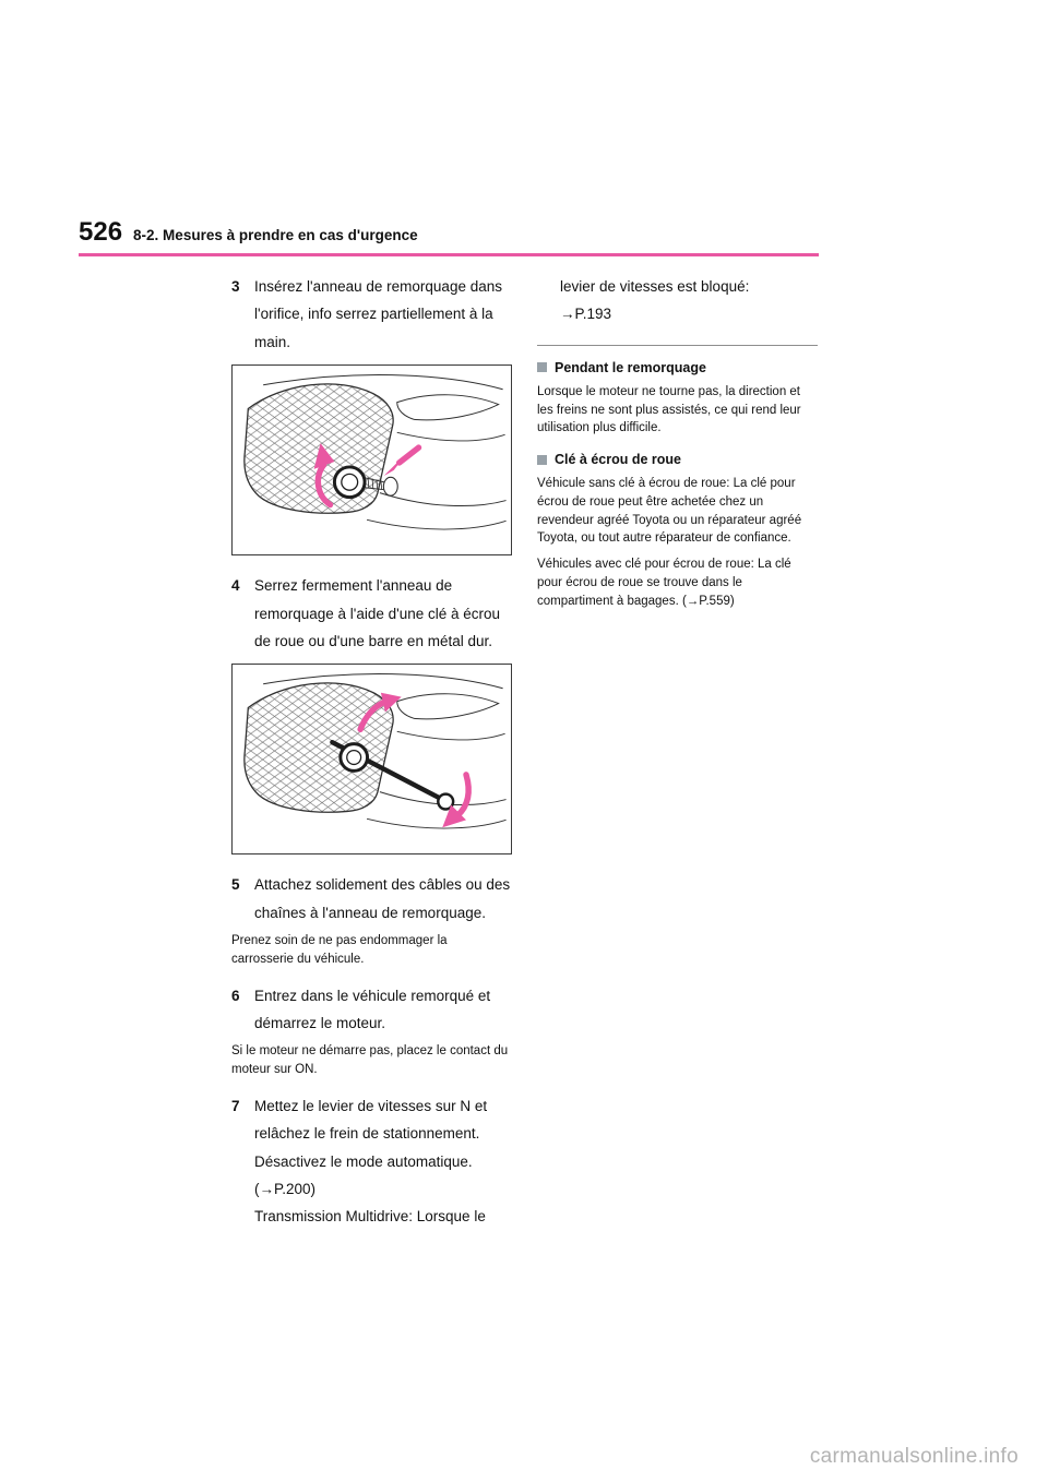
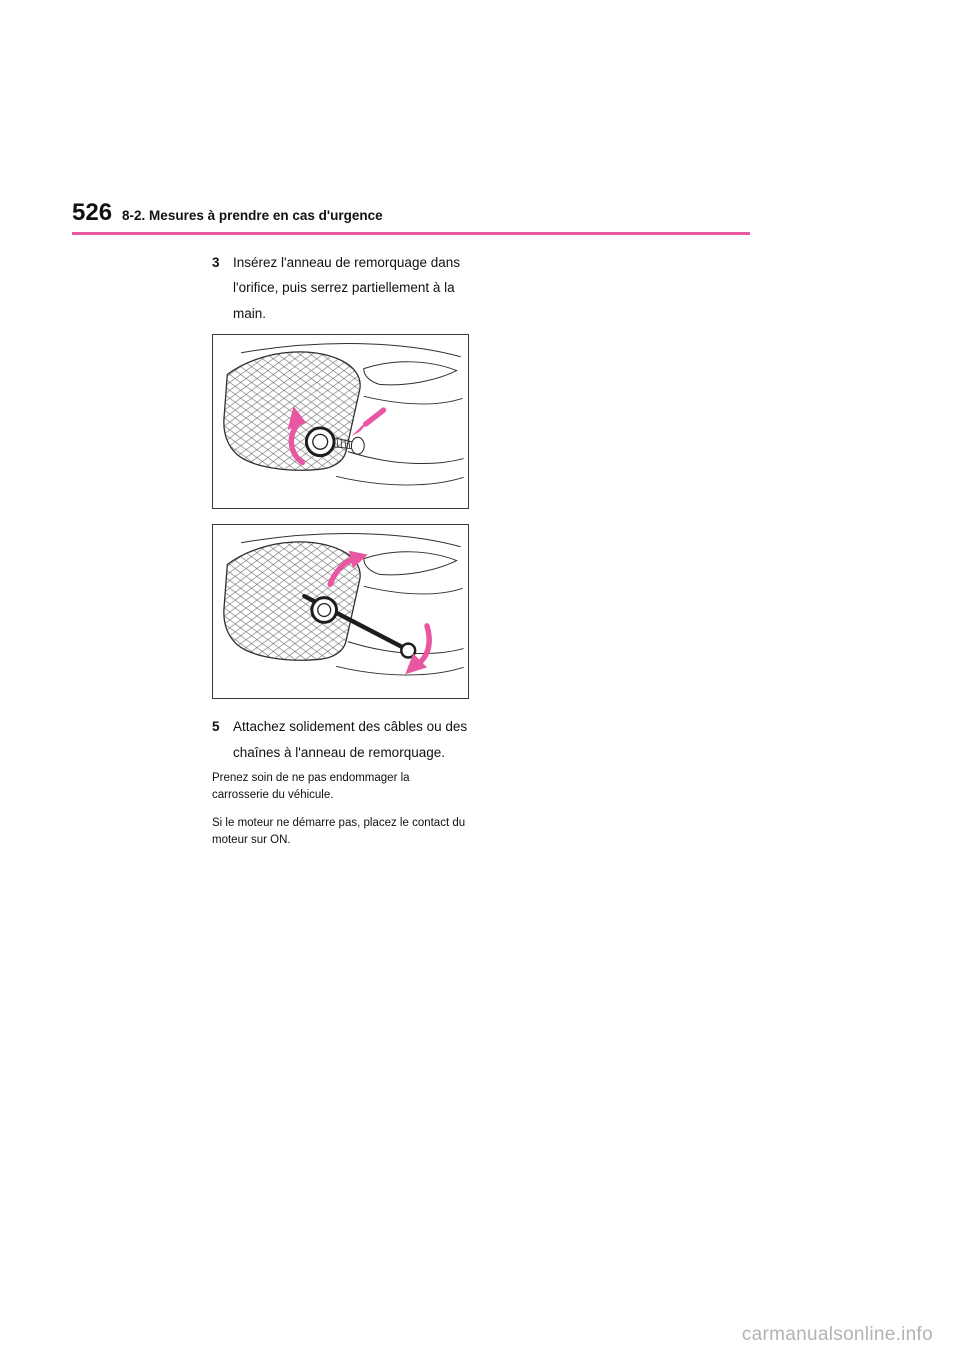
  526
  8-2. Mesures à prendre en cas d'urgence
  3
- Insérez l'anneau de remorquage dans l'orifice, info serrez partiellement à la main.
+ Insérez l'anneau de remorquage dans l'orifice, puis serrez partiellement à la main.
- 4
- Serrez fermement l'anneau de remorquage à l'aide d'une clé à écrou de roue ou d'une barre en métal dur.
  5
  Attachez solidement des câbles ou des chaînes à l'anneau de remorquage.
  Prenez soin de ne pas endommager la carrosserie du véhicule.
- 6
- Entrez dans le véhicule remorqué et démarrez le moteur.
  Si le moteur ne démarre pas, placez le contact du moteur sur ON.
- 7
- Mettez le levier de vitesses sur N et relâchez le frein de stationnement.
- Désactivez le mode automatique.
- (→P.200)
- Transmission Multidrive: Lorsque le
- levier de vitesses est bloqué:
- →P.193
- Pendant le remorquage
- Lorsque le moteur ne tourne pas, la direction et les freins ne sont plus assistés, ce qui rend leur utilisation plus difficile.
- Clé à écrou de roue
- Véhicule sans clé à écrou de roue: La clé pour écrou de roue peut être achetée chez un revendeur agréé Toyota ou un réparateur agréé Toyota, ou tout autre réparateur de confiance.
- Véhicules avec clé pour écrou de roue: La clé pour écrou de roue se trouve dans le compartiment à bagages. (→P.559)
  carmanualsonline.info
